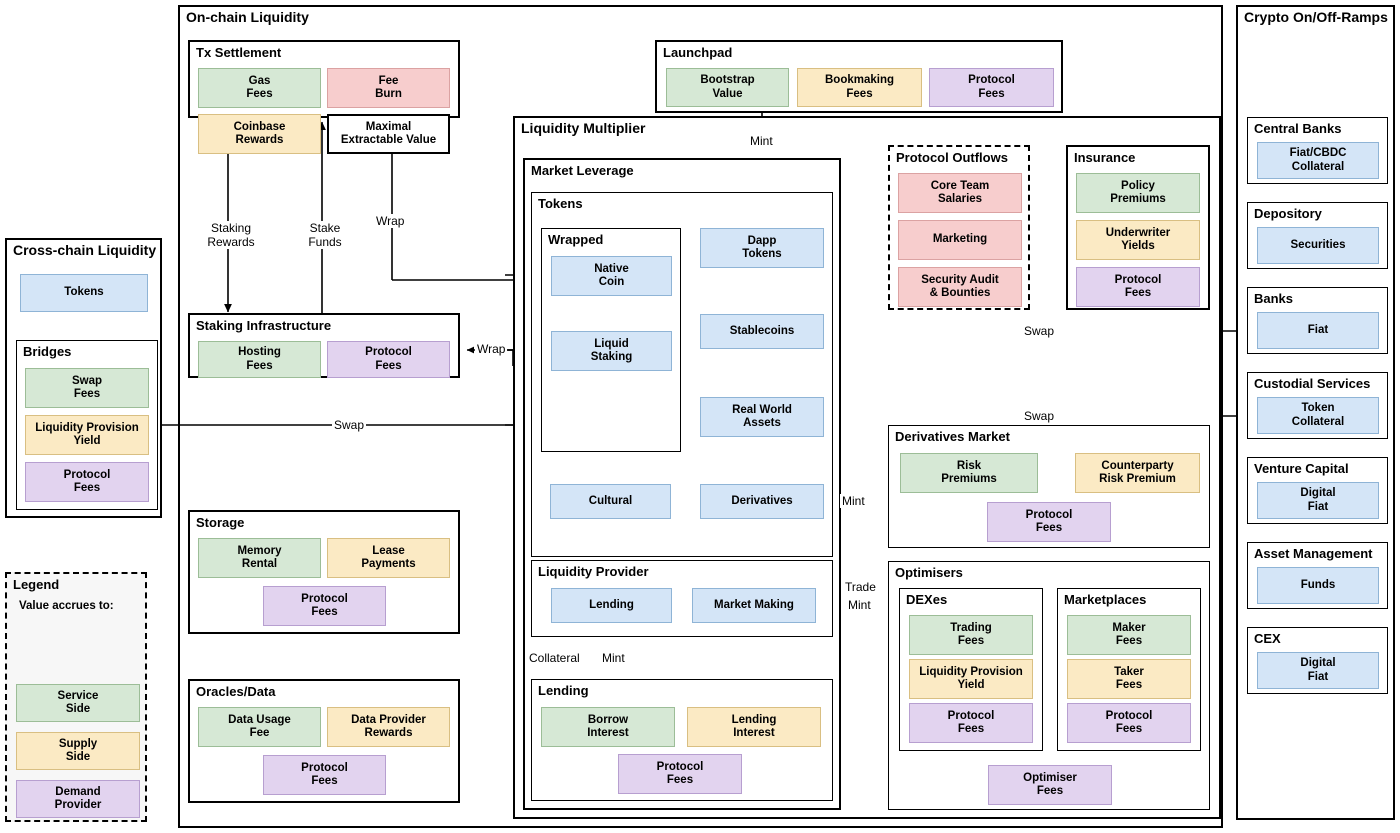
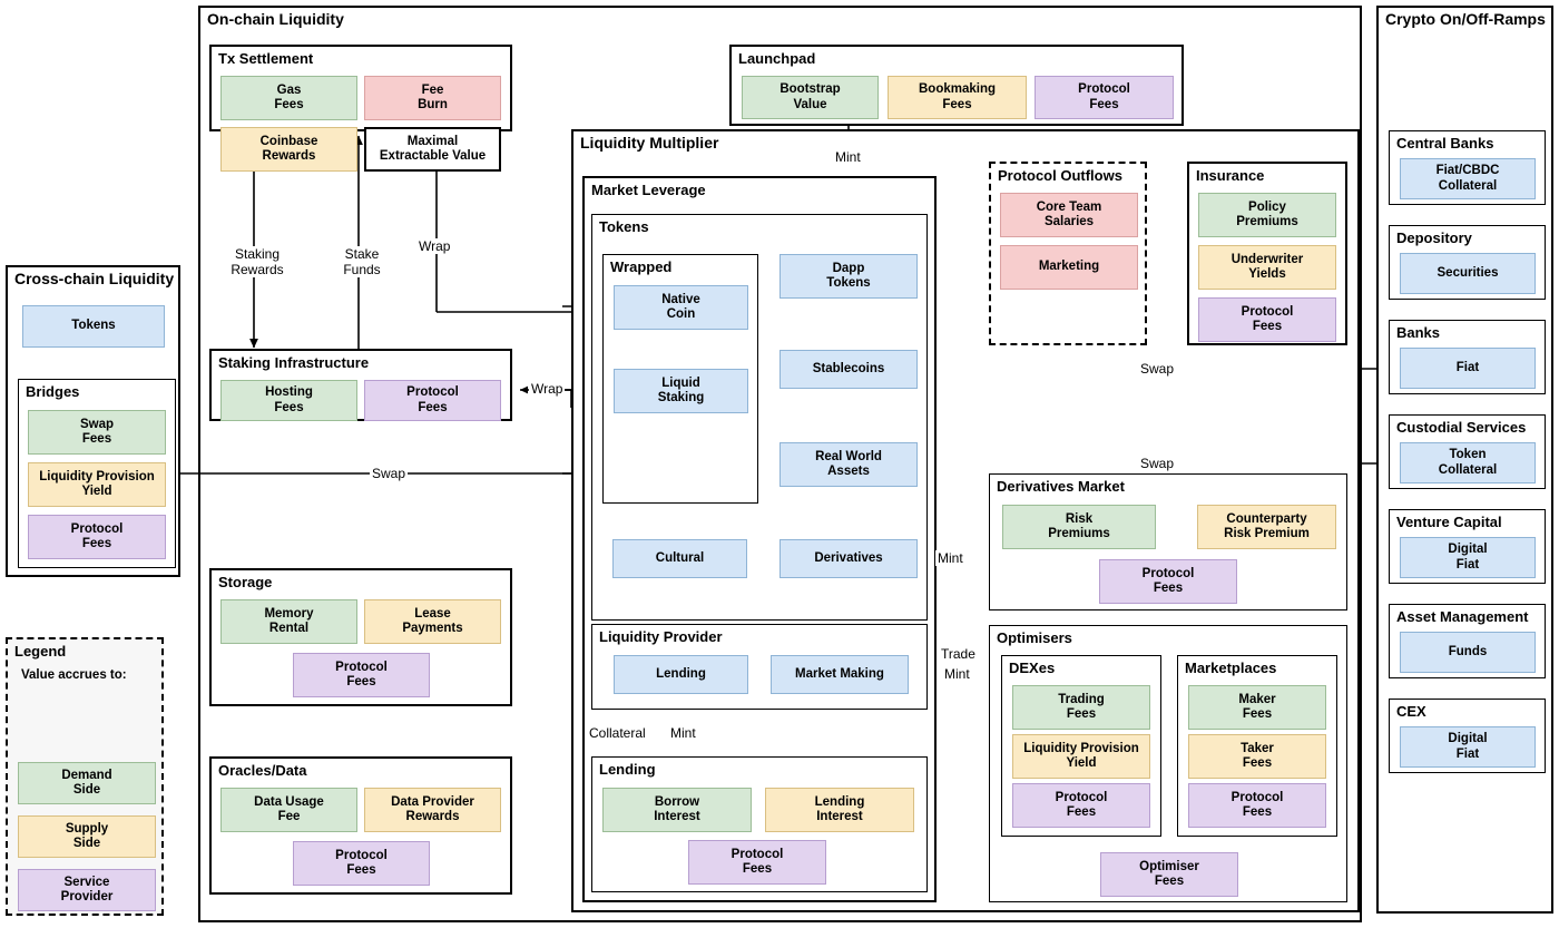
  On-chain Liquidity
  Tx Settlement
  Gas
  Fees
  Fee
  Burn
  Coinbase
  Rewards
  Maximal
  Extractable Value
  Launchpad
  Bootstrap
  Value
  Bookmaking
  Fees
  Protocol
  Fees
  Liquidity Multiplier
  Market Leverage
  Tokens
  Wrapped
  Native
  Coin
  Liquid
  Staking
  Dapp
  Tokens
  Stablecoins
  Real World
  Assets
  Cultural
  Derivatives
  Liquidity Provider
  Lending
  Market Making
  Lending
  Borrow
  Interest
  Lending
  Interest
  Protocol
  Fees
  Protocol Outflows
  Core Team
  Salaries
  Marketing
- Security Audit
- & Bounties
  Insurance
  Policy
  Premiums
  Underwriter
  Yields
  Protocol
  Fees
  Derivatives Market
  Risk
  Premiums
  Counterparty
  Risk Premium
  Protocol
  Fees
  Optimisers
  DEXes
  Trading
  Fees
  Liquidity Provision
  Yield
  Protocol
  Fees
  Marketplaces
  Maker
  Fees
  Taker
  Fees
  Protocol
  Fees
  Optimiser
  Fees
  Staking Infrastructure
  Hosting
  Fees
  Protocol
  Fees
  Storage
  Memory
  Rental
  Lease
  Payments
  Protocol
  Fees
  Oracles/Data
  Data Usage
  Fee
  Data Provider
  Rewards
  Protocol
  Fees
  Cross-chain Liquidity
  Tokens
  Bridges
  Swap
  Fees
  Liquidity Provision
  Yield
  Protocol
  Fees
  Legend
  Value accrues to:
- Service
+ Demand
  Side
  Supply
  Side
- Demand
+ Service
  Provider
  Crypto On/Off-Ramps
  Central Banks
  Fiat/CBDC
  Collateral
  Depository
  Securities
  Banks
  Fiat
  Custodial Services
  Token
  Collateral
  Venture Capital
  Digital
  Fiat
  Asset Management
  Funds
  CEX
  Digital
  Fiat
  Staking
  Rewards
  Stake
  Funds
  Wrap
  Wrap
  Mint
  Swap
  Swap
  Swap
  Mint
  Trade
  Mint
  Collateral
  Mint
